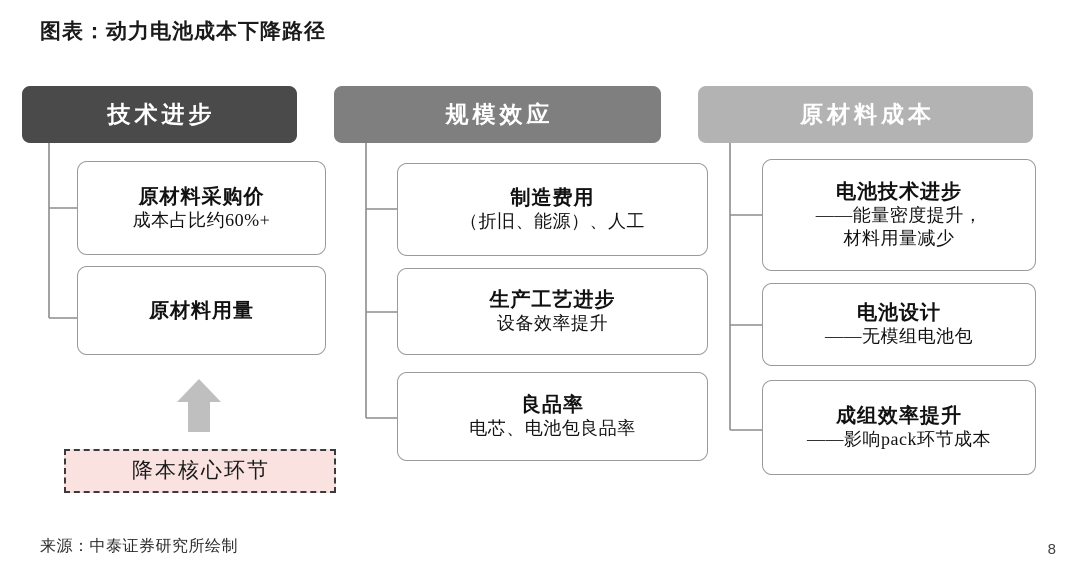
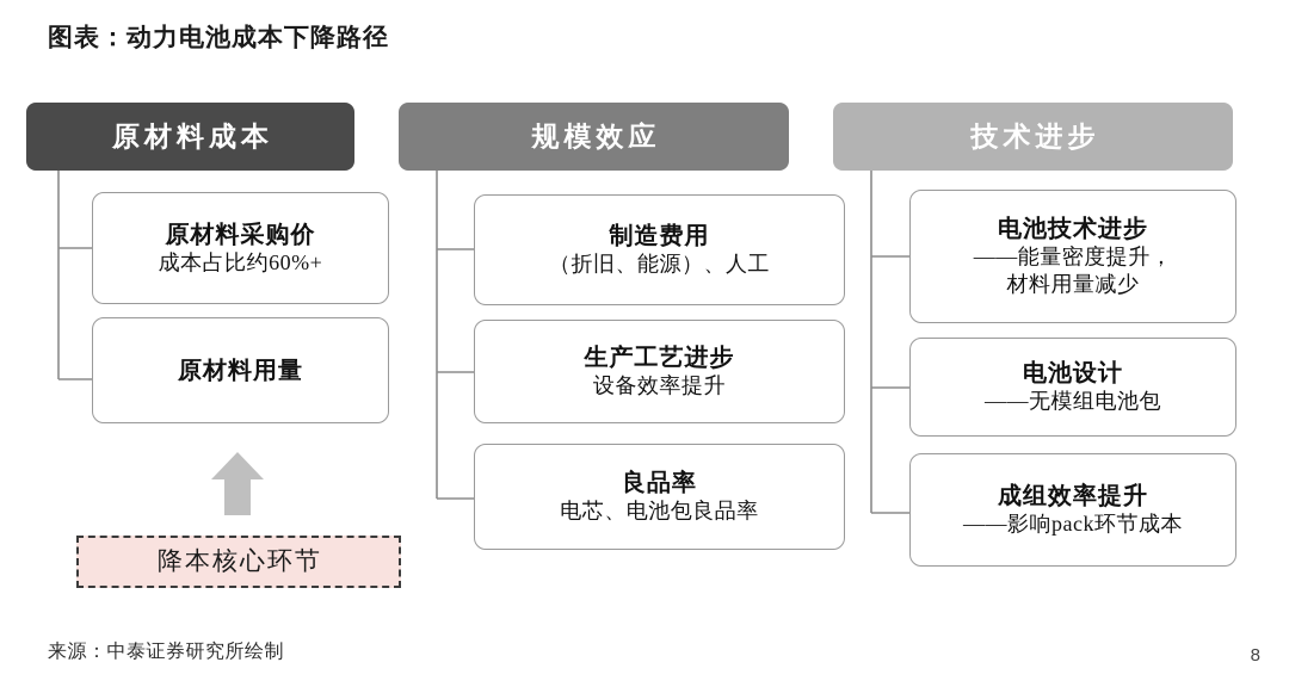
  图表：动力电池成本下降路径
- 技术进步
+ 原材料成本
  规模效应
- 原材料成本
+ 技术进步
  原材料采购价
  成本占比约60%+
  原材料用量
  制造费用
  （折旧、能源）、人工
  生产工艺进步
  设备效率提升
  良品率
  电芯、电池包良品率
  电池技术进步
  ——能量密度提升，
  材料用量减少
  电池设计
  ——无模组电池包
  成组效率提升
  ——影响pack环节成本
  降本核心环节
  来源：中泰证券研究所绘制
  8
